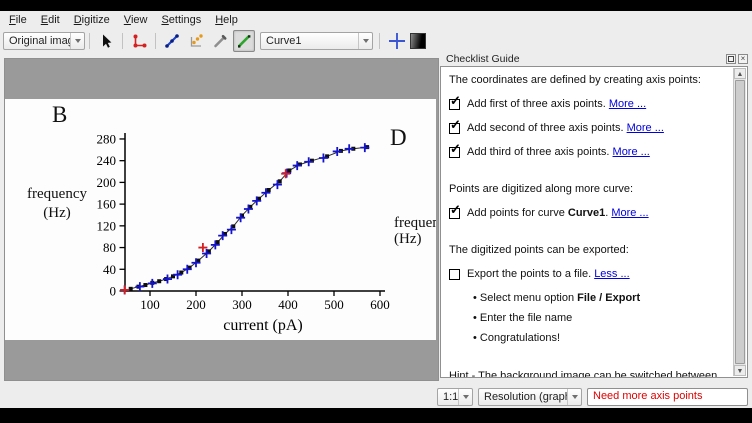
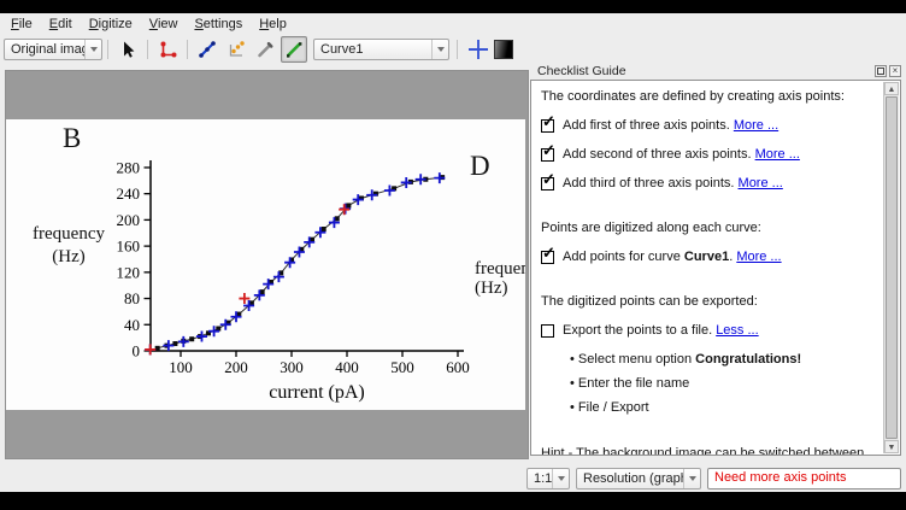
  File
  Edit
  Digitize
  View
  Settings
  Help
  Original ima
  Curve1
  0
  40
  80
  120
  160
  200
  240
  280
  100
  200
  300
  400
  500
  600
  current (pA)
  B
  D
  frequency
  (Hz)
  (Hz)
  Checklist Guide
  ×
  The coordinates are defined by creating axis points:
  Add first of three axis points. More ...
  Add second of three axis points. More ...
  Add third of three axis points. More ...
- Points are digitized along more curve:
+ Points are digitized along each curve:
  Add points for curve Curve1. More ...
  The digitized points can be exported:
  Export the points to a file. Less ...
- Select menu option File / Export
+ Select menu option Congratulations!
  Enter the file name
- Congratulations!
+ File / Export
  1:1
  Resolution (grap
  Need more axis points
